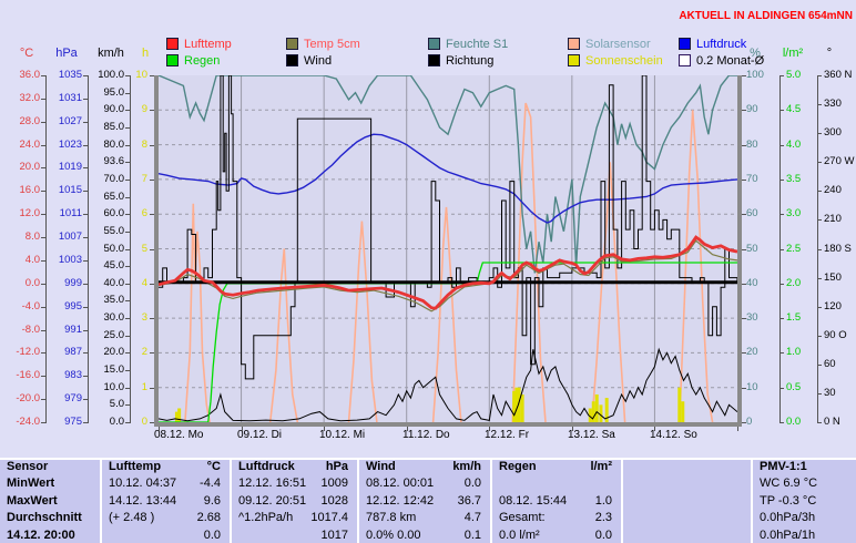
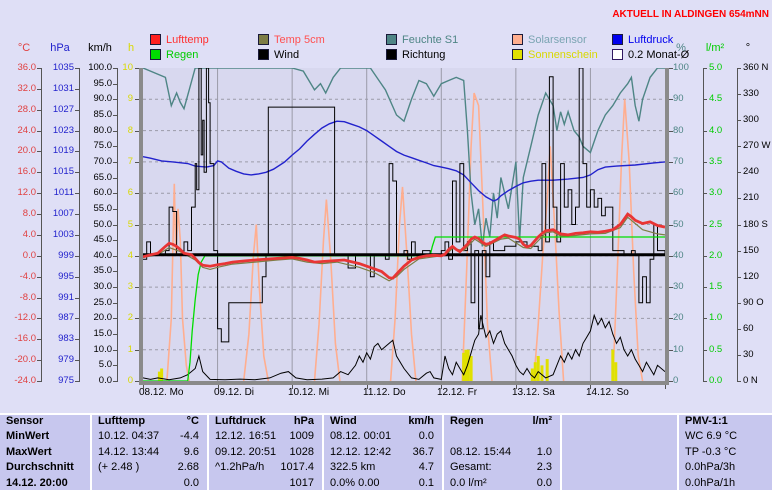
  AKTUELL IN ALDINGEN 654mNN
  Lufttemp
  Temp 5cm
  Feuchte S1
  Solarsensor
  Luftdruck
  Regen
  Wind
  Richtung
  Sonnenschein
  0.2 Monat-Ø
  °C
  hPa
  km/h
  h
  %
  l/m²
  °
  36.0
  32.0
  28.0
  24.0
  20.0
  16.0
  12.0
  8.0
  4.0
  0.0
  -4.0
  -8.0
  -12.0
  -16.0
  -20.0
  -24.0
  1035
  1031
  1027
  1023
  1019
  1015
  1011
  1007
  1003
  999
  995
  991
  987
  983
  979
  975
  100.0
  95.0
  90.0
  85.0
  80.0
- 93.6
+ 75.0
  70.0
  65.0
  60.0
  55.0
  50.0
  45.0
  40.0
  35.0
  30.0
  25.0
  20.0
  15.0
  10.0
  5.0
  0.0
  10
  9
  8
  7
  6
  5
  4
  3
  2
  1
  0
  100
  90
  80
  70
  60
  50
  40
  30
  20
  10
  0
  5.0
  4.5
  4.0
  3.5
  3.0
  2.5
  2.0
  1.5
  1.0
  0.5
  0.0
  360 N
  330
  300
  270 W
  240
  210
  180 S
  150
  120
  90 O
  60
  30
  0 N
  08.12. Mo
  09.12. Di
  10.12. Mi
  11.12. Do
  12.12. Fr
  13.12. Sa
  14.12. So
  Sensor
  Lufttemp
  °C
  Luftdruck
  hPa
  Wind
  km/h
  Regen
  l/m²
  PMV-1:1
  MinWert
  10.12. 04:37
  -4.4
  12.12. 16:51
  1009
  08.12. 00:01
  0.0
  WC 6.9 °C
  MaxWert
  14.12. 13:44
  9.6
  09.12. 20:51
  1028
  12.12. 12:42
  36.7
  08.12. 15:44
  1.0
  TP -0.3 °C
  Durchschnitt
  (+ 2.48 )
  2.68
  ^1.2hPa/h
  1017.4
- 787.8 km
+ 322.5 km
  4.7
  Gesamt:
  2.3
  0.0hPa/3h
  14.12. 20:00
  0.0
  1017
  0.0% 0.00
  0.1
  0.0 l/m²
  0.0
  0.0hPa/1h
